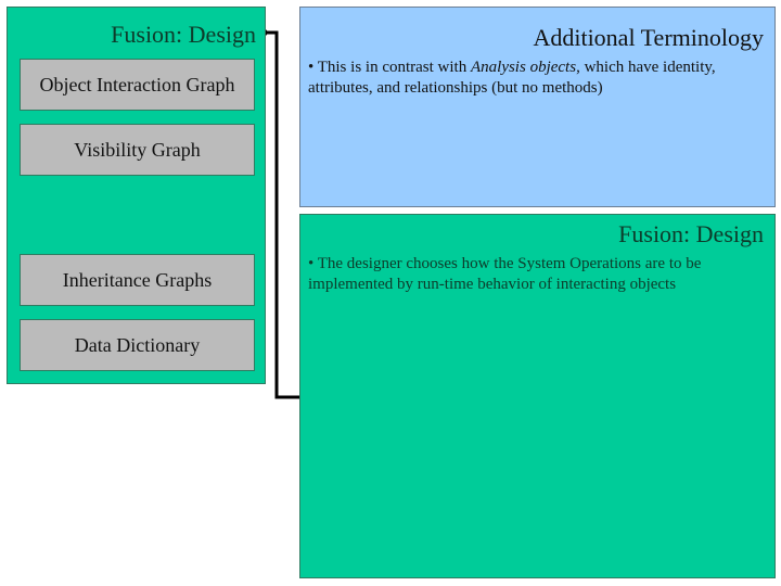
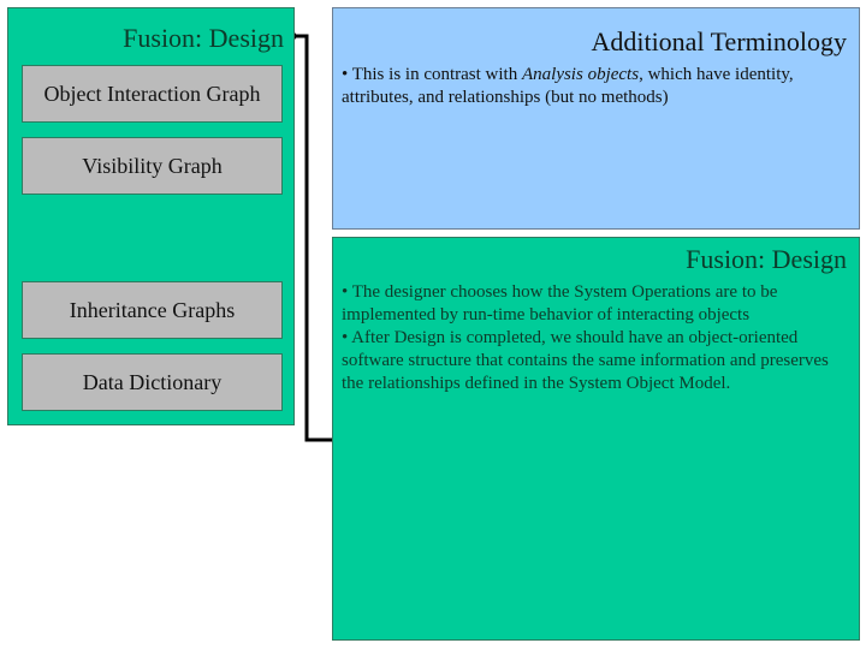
  Fusion: Design
  Object Interaction Graph
  Visibility Graph
  Inheritance Graphs
  Data Dictionary
  Additional Terminology
  • This is in contrast with Analysis objects, which have identity, attributes, and relationships (but no methods)
  Fusion: Design
  • The designer chooses how the System Operations are to be implemented by run-time behavior of interacting objects
+ • After Design is completed, we should have an object-oriented software structure that contains the same information and preserves the relationships defined in the System Object Model.
